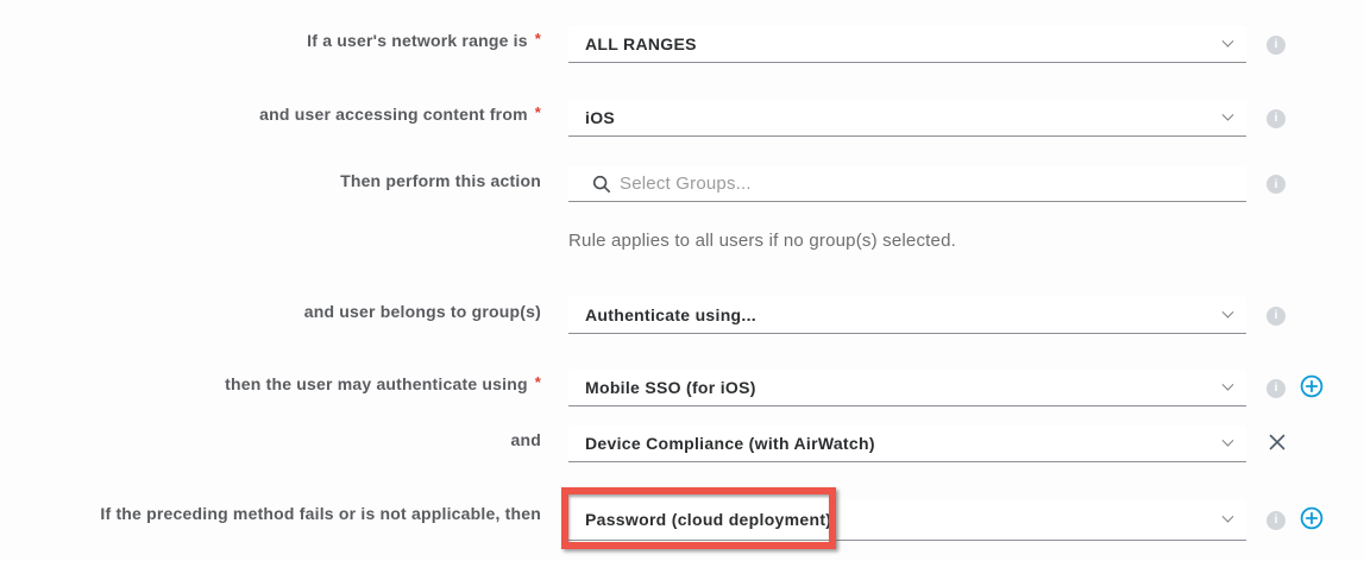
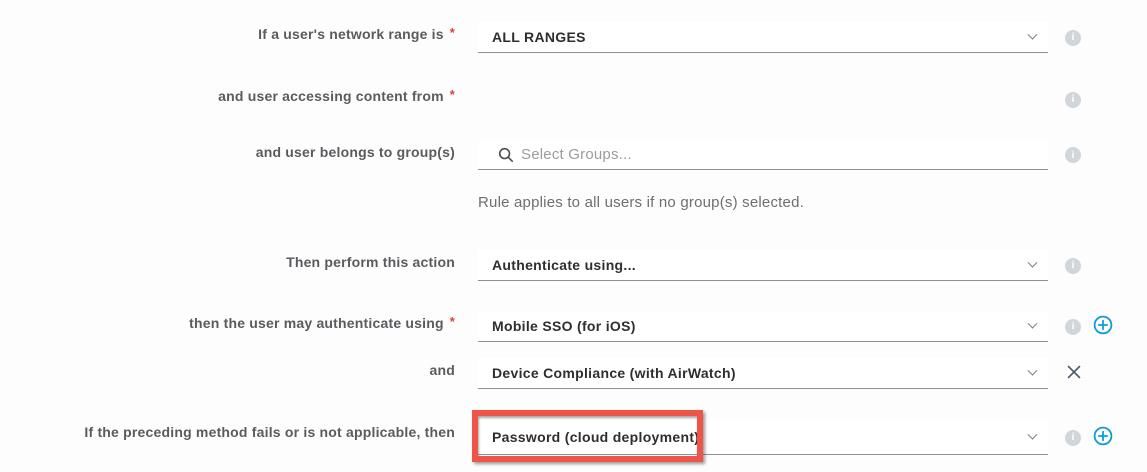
  If a user's network range is *
  ALL RANGES
  i
  and user accessing content from *
- iOS
  i
- Then perform this action
+ and user belongs to group(s)
  Select Groups...
  i
  Rule applies to all users if no group(s) selected.
- and user belongs to group(s)
+ Then perform this action
  Authenticate using...
  i
  then the user may authenticate using *
  Mobile SSO (for iOS)
  i
  and
  Device Compliance (with AirWatch)
  If the preceding method fails or is not applicable, then
  Password (cloud deployment)
  i
